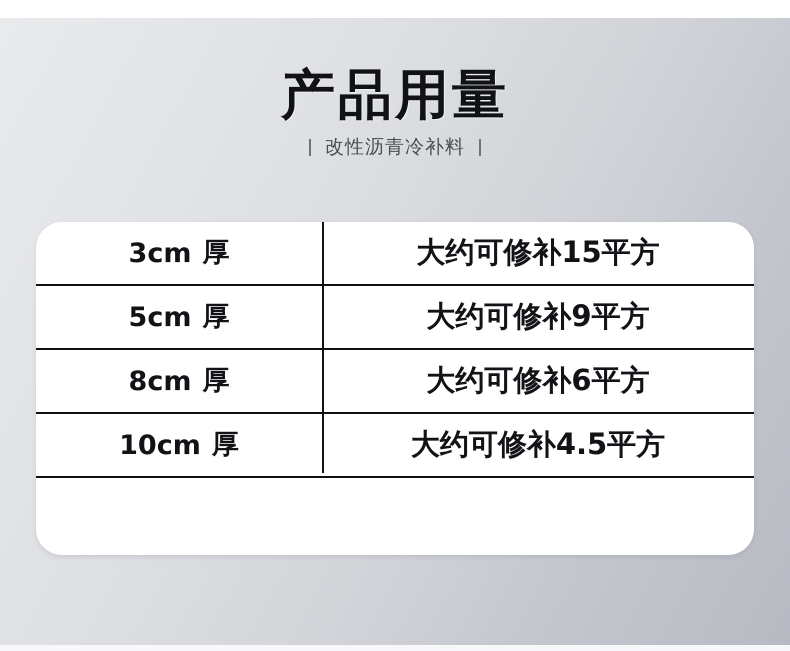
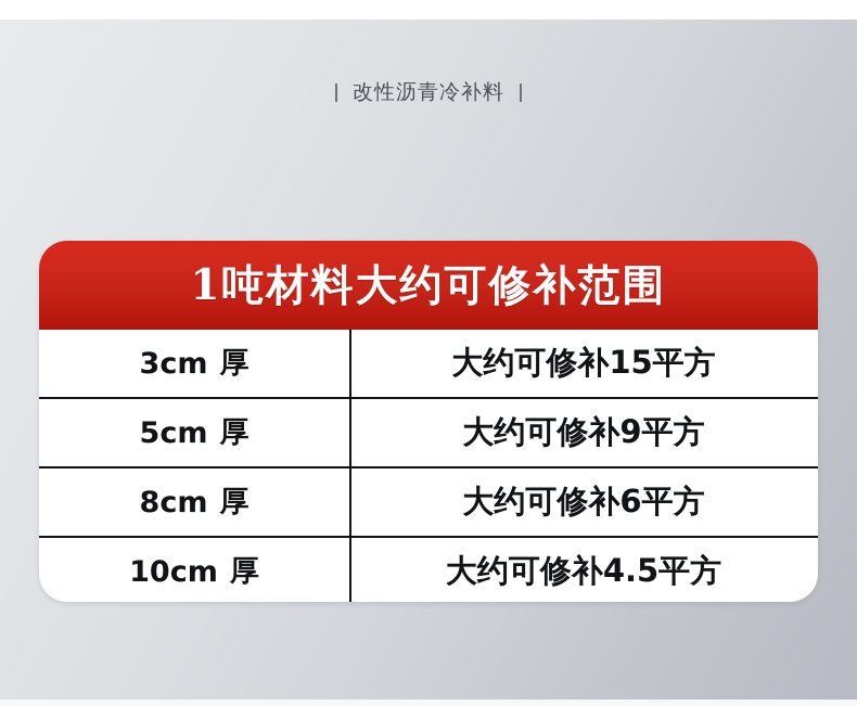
- 产品用量
  改性沥青冷补料
+ 1吨材料大约可修补范围
  3cm
  厚
  大约可修补15平方
  5cm
  厚
  大约可修补9平方
  8cm
  厚
  大约可修补6平方
  10cm
  厚
  大约可修补4.5平方
